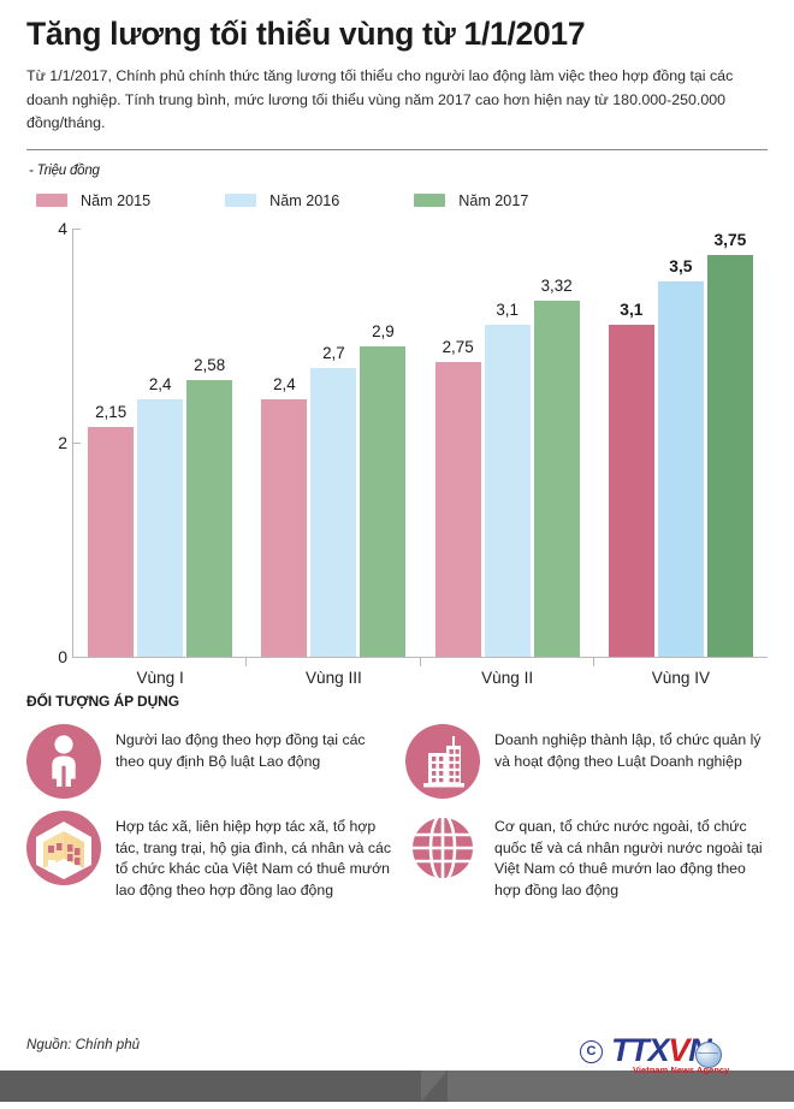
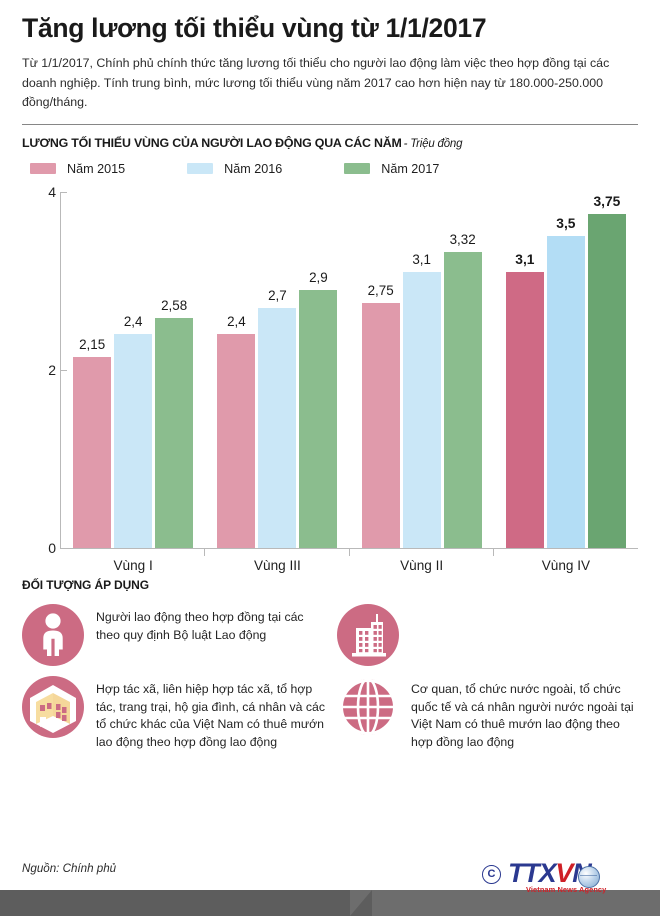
  Tăng lương tối thiểu vùng từ 1/1/2017
  Từ 1/1/2017, Chính phủ chính thức tăng lương tối thiểu cho người lao động làm việc theo hợp đồng tại các doanh nghiệp. Tính trung bình, mức lương tối thiểu vùng năm 2017 cao hơn hiện nay từ 180.000-250.000 đồng/tháng.
+ LƯƠNG TỐI THIỂU VÙNG CỦA NGƯỜI LAO ĐỘNG QUA CÁC NĂM
  - Triệu đồng
  Năm 2015
  Năm 2016
  Năm 2017
  0
  2
  4
  2,15
  2,4
  2,58
  2,4
  2,7
  2,9
  2,75
  3,1
  3,32
  3,1
  3,5
  3,75
  Vùng I
  Vùng III
  Vùng II
  Vùng IV
  ĐỐI TƯỢNG ÁP DỤNG
  Người lao động theo hợp đồng tại các theo quy định Bộ luật Lao động
- Doanh nghiệp thành lập, tổ chức quản lý và hoạt động theo Luật Doanh nghiệp
  Hợp tác xã, liên hiệp hợp tác xã, tổ hợp tác, trang trại, hộ gia đình, cá nhân và các tổ chức khác của Việt Nam có thuê mướn lao động theo hợp đồng lao động
  Cơ quan, tổ chức nước ngoài, tổ chức quốc tế và cá nhân người nước ngoài tại Việt Nam có thuê mướn lao động theo hợp đồng lao động
  Nguồn: Chính phủ
  http://infographics.vn/
  C
  TTXV
  Vietnam News Agency
